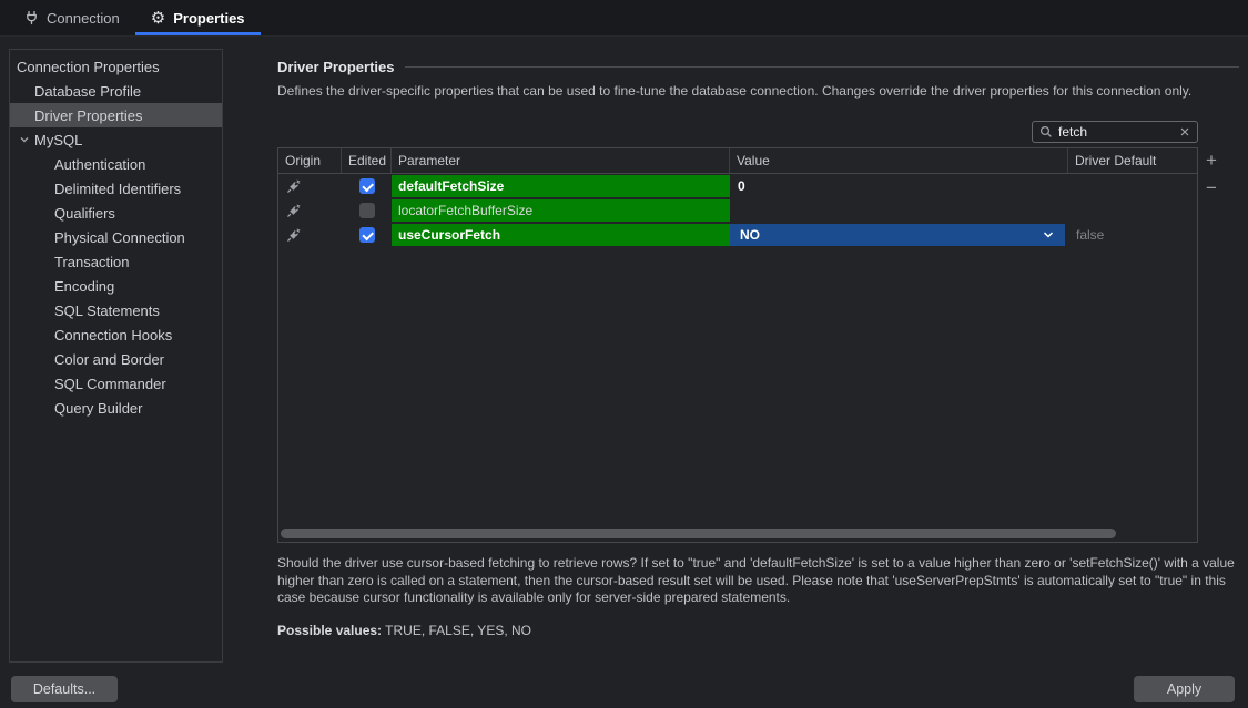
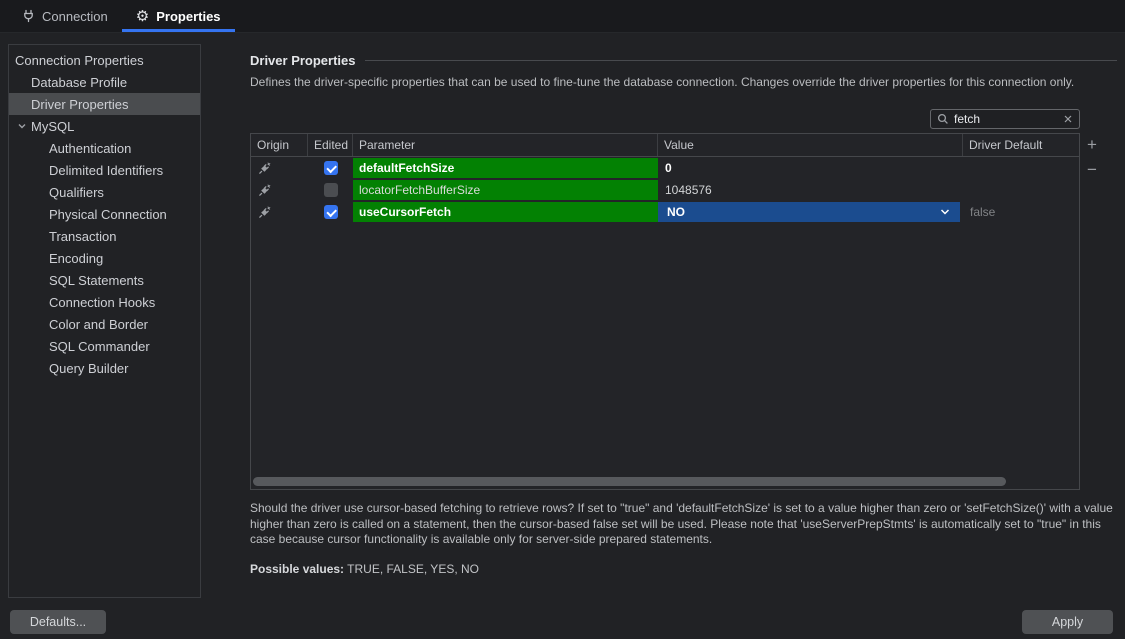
  Connection
  ⚙
  Properties
  Connection Properties
  Database Profile
  Driver Properties
  MySQL
  Authentication
  Delimited Identifiers
  Qualifiers
  Physical Connection
  Transaction
  Encoding
  SQL Statements
  Connection Hooks
  Color and Border
  SQL Commander
  Query Builder
  Driver Properties
  Defines the driver-specific properties that can be used to fine-tune the database connection. Changes override the driver properties for this connection only.
  fetch
  Origin
  Edited
  Parameter
  Value
  Driver Default
  defaultFetchSize
  0
  locatorFetchBufferSize
+ 1048576
  useCursorFetch
  NO
  false
  +
  −
- Should the driver use cursor-based fetching to retrieve rows? If set to "true" and 'defaultFetchSize' is set to a value higher than zero or 'setFetchSize()' with a value higher than zero is called on a statement, then the cursor-based result set will be used. Please note that 'useServerPrepStmts' is automatically set to "true" in this case because cursor functionality is available only for server-side prepared statements.
+ Should the driver use cursor-based fetching to retrieve rows? If set to "true" and 'defaultFetchSize' is set to a value higher than zero or 'setFetchSize()' with a value higher than zero is called on a statement, then the cursor-based false set will be used. Please note that 'useServerPrepStmts' is automatically set to "true" in this case because cursor functionality is available only for server-side prepared statements.
  Possible values: TRUE, FALSE, YES, NO
  Defaults...
  Apply
